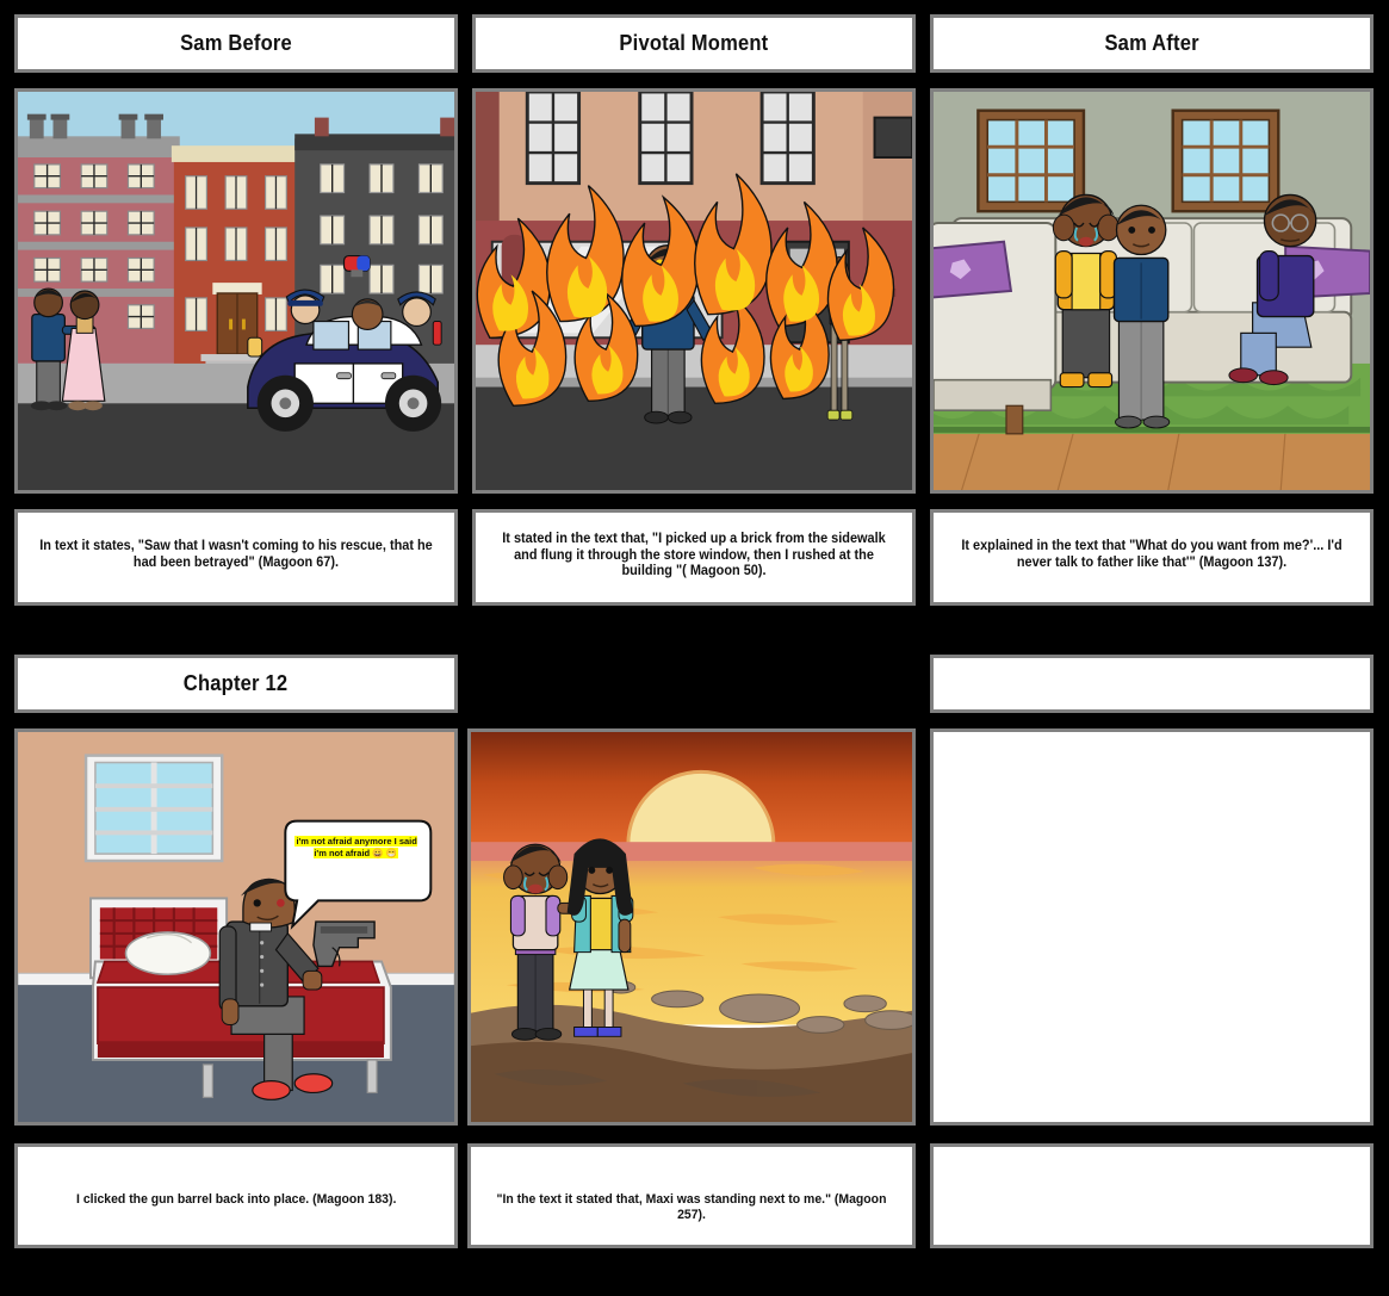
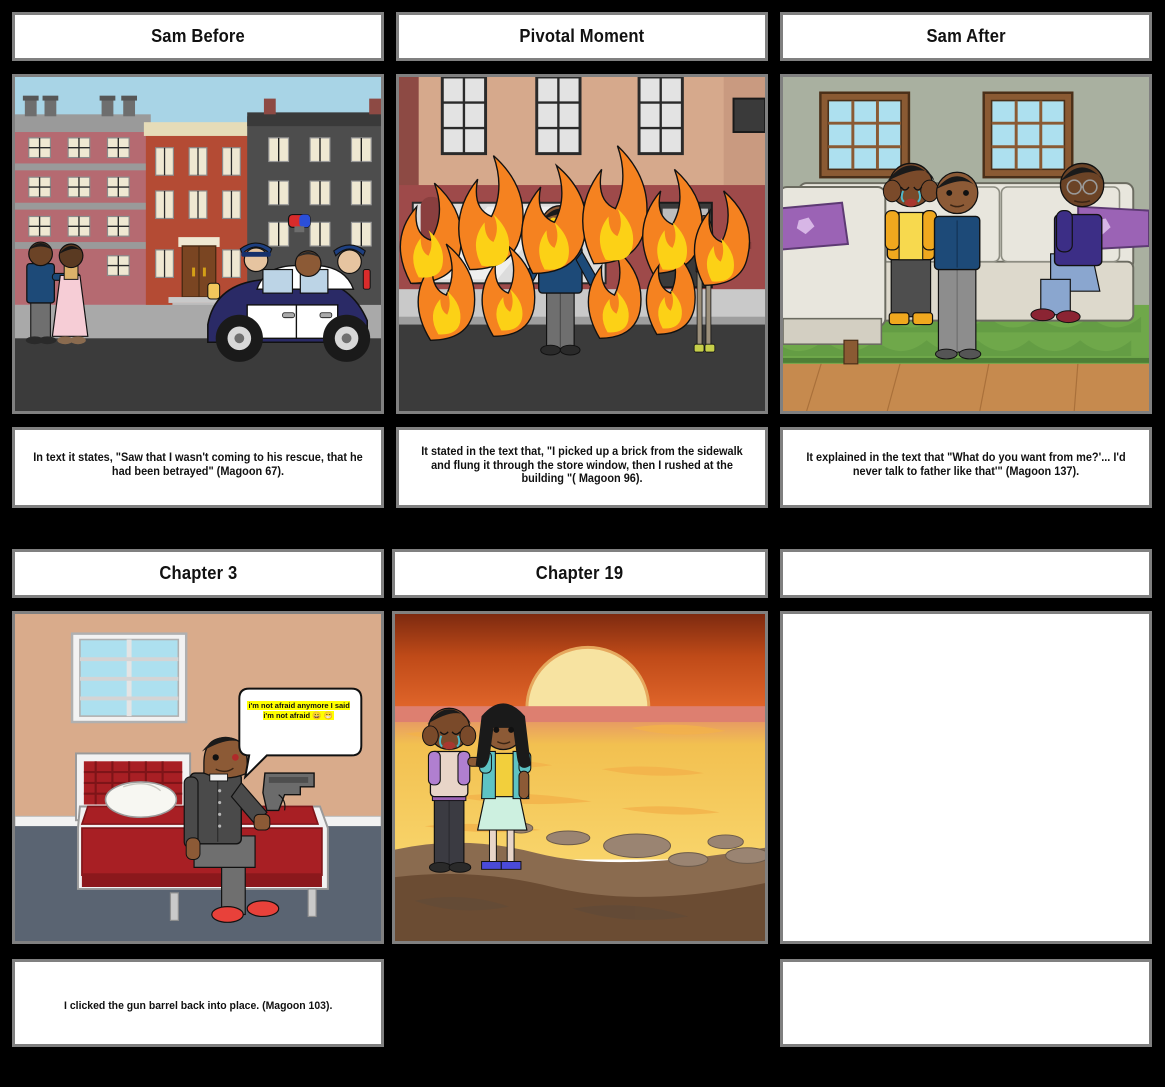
  Sam Before
  Pivotal Moment
  Sam After
  In text it states, "Saw that I wasn't coming to his rescue, that he had been betrayed" (Magoon 67).
- It stated in the text that, "I picked up a brick from the sidewalk and flung it through the store window, then I rushed at the building "( Magoon 50).
+ It stated in the text that, "I picked up a brick from the sidewalk and flung it through the store window, then I rushed at the building "( Magoon 96).
  It explained in the text that "What do you want from me?'... I'd never talk to father like that'" (Magoon 137).
- Chapter 12
+ Chapter 3
+ Chapter 19
  i'm not afraid anymore I said i'm not afraid 😀 😁
- I clicked the gun barrel back into place. (Magoon 183).
+ I clicked the gun barrel back into place. (Magoon 103).
- "In the text it stated that, Maxi was standing next to me." (Magoon 257).
